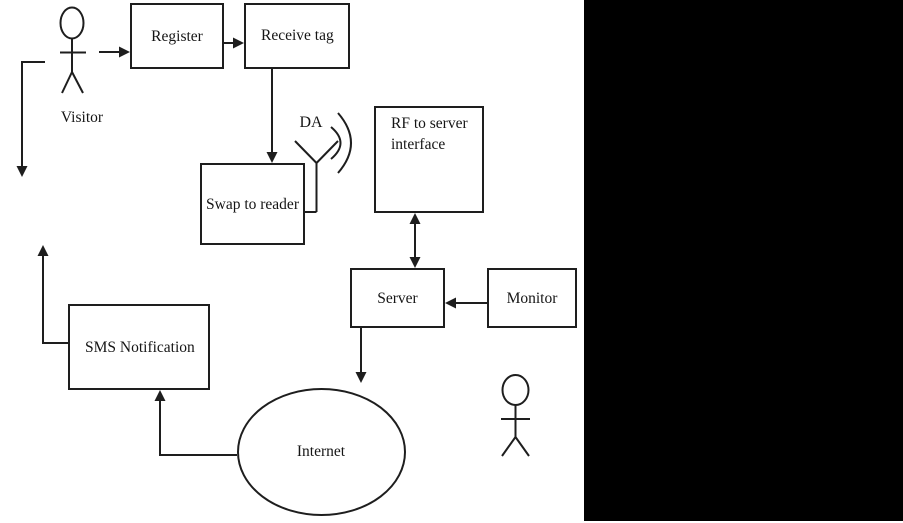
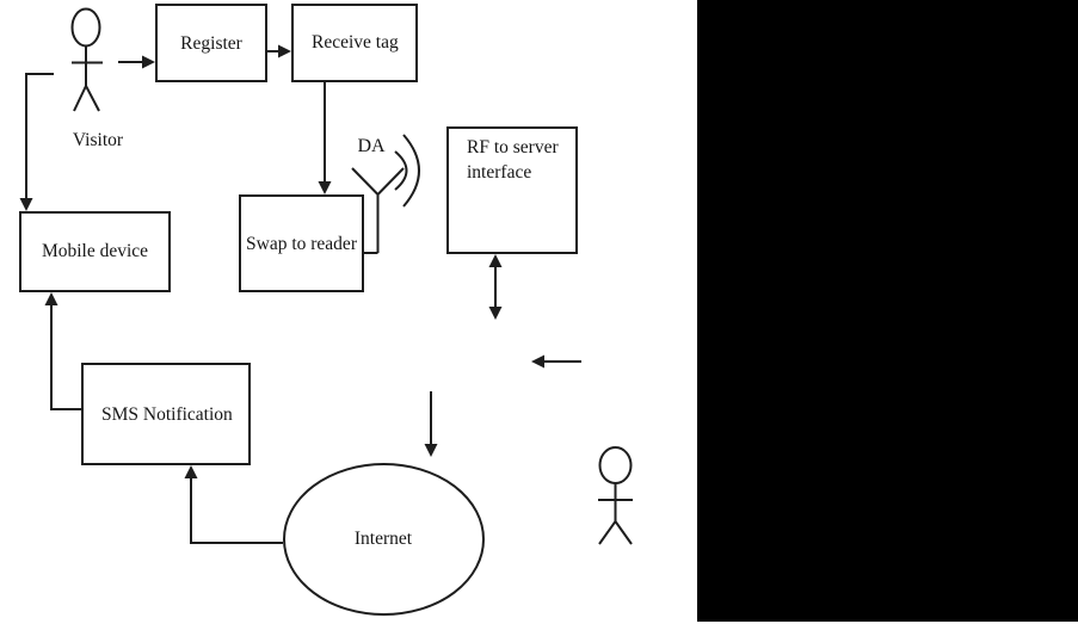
  Register
  Receive tag
  Swap to reader
  RF to server interface
+ Mobile device
  SMS Notification
- Server
- Monitor
  Visitor
  DA
  Internet
